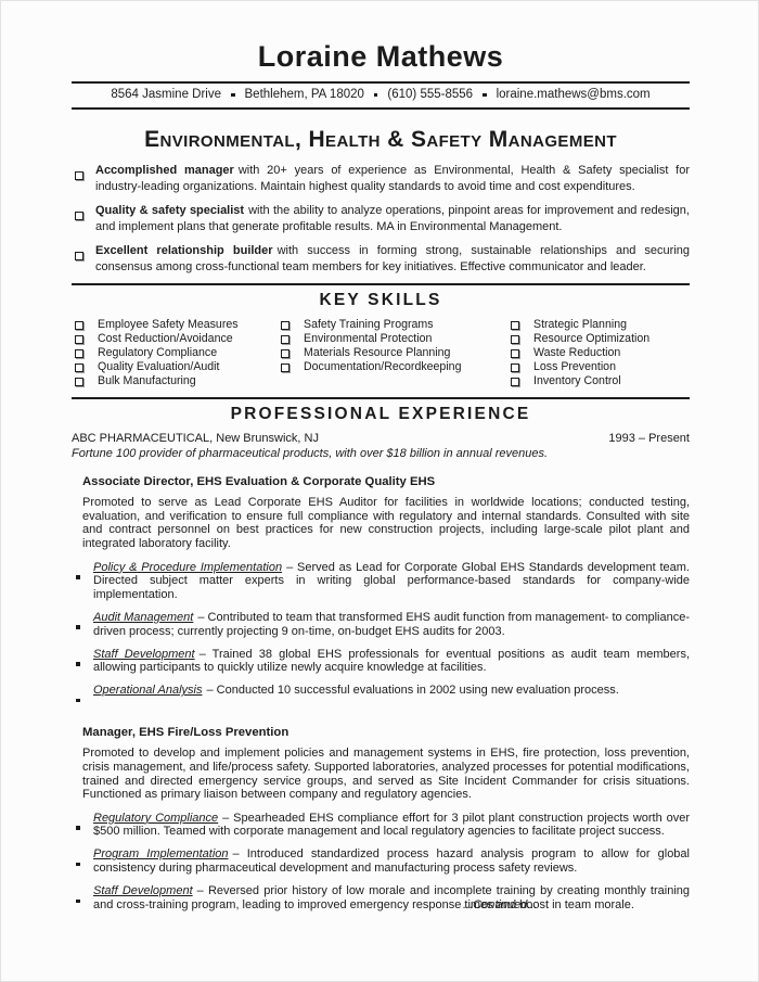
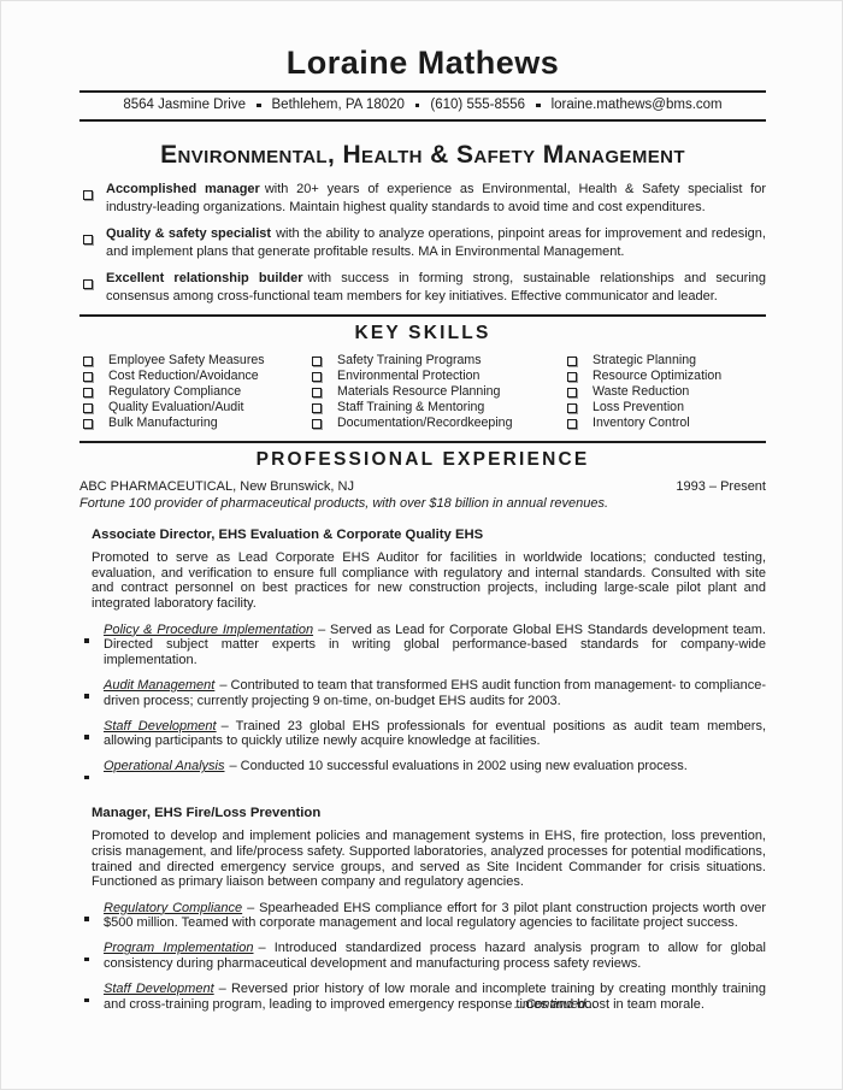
  Loraine Mathews
  8564 Jasmine Drive
  Bethlehem, PA 18020
  (610) 555-8556
  loraine.mathews@bms.com
  Environmental, Health & Safety Management
  Accomplished manager with 20+ years of experience as Environmental, Health & Safety specialist for industry-leading organizations. Maintain highest quality standards to avoid time and cost expenditures.
  Quality & safety specialist with the ability to analyze operations, pinpoint areas for improvement and redesign, and implement plans that generate profitable results. MA in Environmental Management.
  Excellent relationship builder with success in forming strong, sustainable relationships and securing consensus among cross-functional team members for key initiatives. Effective communicator and leader.
  KEY SKILLS
  Employee Safety Measures
  Cost Reduction/Avoidance
  Regulatory Compliance
  Quality Evaluation/Audit
  Bulk Manufacturing
  Safety Training Programs
  Environmental Protection
  Materials Resource Planning
+ Staff Training & Mentoring
  Documentation/Recordkeeping
  Strategic Planning
  Resource Optimization
  Waste Reduction
  Loss Prevention
  Inventory Control
  PROFESSIONAL EXPERIENCE
  ABC PHARMACEUTICAL, New Brunswick, NJ
  1993 – Present
  Fortune 100 provider of pharmaceutical products, with over $18 billion in annual revenues.
  Associate Director, EHS Evaluation & Corporate Quality EHS
  Promoted to serve as Lead Corporate EHS Auditor for facilities in worldwide locations; conducted testing, evaluation, and verification to ensure full compliance with regulatory and internal standards. Consulted with site and contract personnel on best practices for new construction projects, including large-scale pilot plant and integrated laboratory facility.
  Policy & Procedure Implementation – Served as Lead for Corporate Global EHS Standards development team. Directed subject matter experts in writing global performance-based standards for company-wide implementation.
  Audit Management – Contributed to team that transformed EHS audit function from management- to compliance-driven process; currently projecting 9 on-time, on-budget EHS audits for 2003.
- Staff Development – Trained 38 global EHS professionals for eventual positions as audit team members, allowing participants to quickly utilize newly acquire knowledge at facilities.
+ Staff Development – Trained 23 global EHS professionals for eventual positions as audit team members, allowing participants to quickly utilize newly acquire knowledge at facilities.
  Operational Analysis – Conducted 10 successful evaluations in 2002 using new evaluation process.
  Manager, EHS Fire/Loss Prevention
  Promoted to develop and implement policies and management systems in EHS, fire protection, loss prevention, crisis management, and life/process safety. Supported laboratories, analyzed processes for potential modifications, trained and directed emergency service groups, and served as Site Incident Commander for crisis situations. Functioned as primary liaison between company and regulatory agencies.
  Regulatory Compliance – Spearheaded EHS compliance effort for 3 pilot plant construction projects worth over $500 million. Teamed with corporate management and local regulatory agencies to facilitate project success.
  Program Implementation – Introduced standardized process hazard analysis program to allow for global consistency during pharmaceutical development and manufacturing process safety reviews.
  Staff Development – Reversed prior history of low morale and incomplete training by creating monthly training and cross-training program, leading to improved emergency response times and boost in team morale.
  ...Continued...
